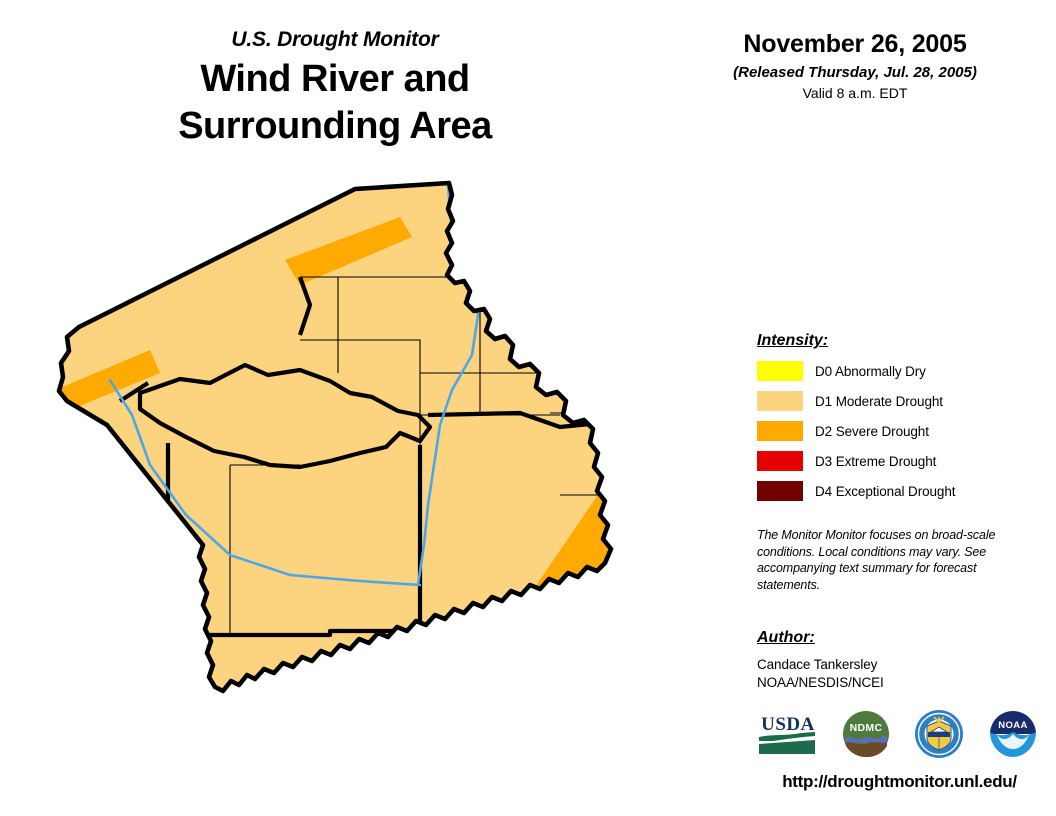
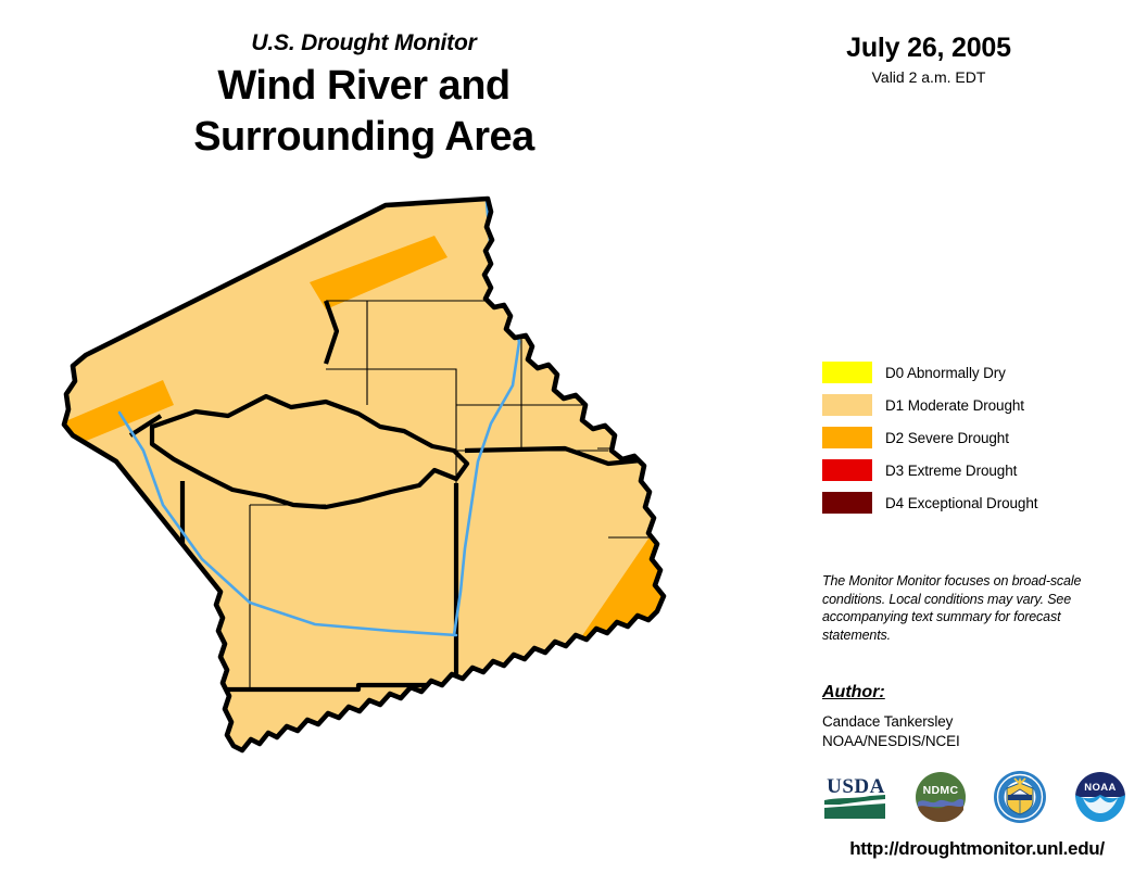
  U.S. Drought Monitor
  Wind River and
  Surrounding Area
- November 26, 2005
+ July 26, 2005
- (Released Thursday, Jul. 28, 2005)
- Valid 8 a.m. EDT
+ Valid 2 a.m. EDT
- Intensity:
  D0 Abnormally Dry
  D1 Moderate Drought
  D2 Severe Drought
  D3 Extreme Drought
  D4 Exceptional Drought
  The Monitor Monitor focuses on broad-scale conditions. Local conditions may vary. See accompanying text summary for forecast statements.
  Author:
  Candace Tankersley
  NOAA/NESDIS/NCEI
  USDA
  NDMC
  NOAA
  http://droughtmonitor.unl.edu/
